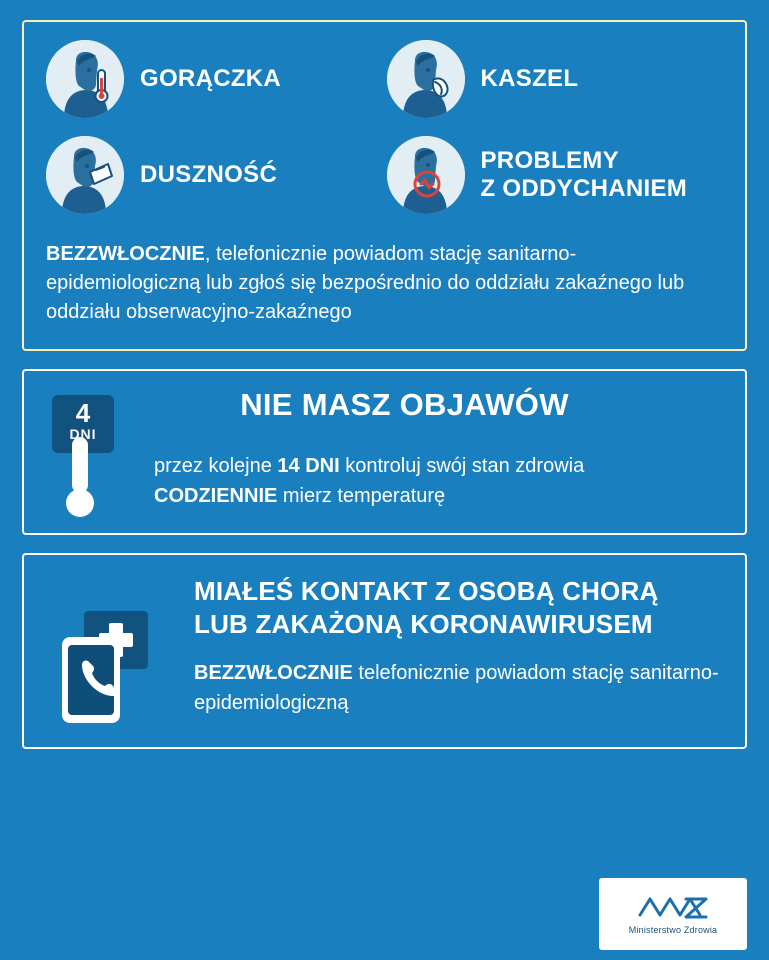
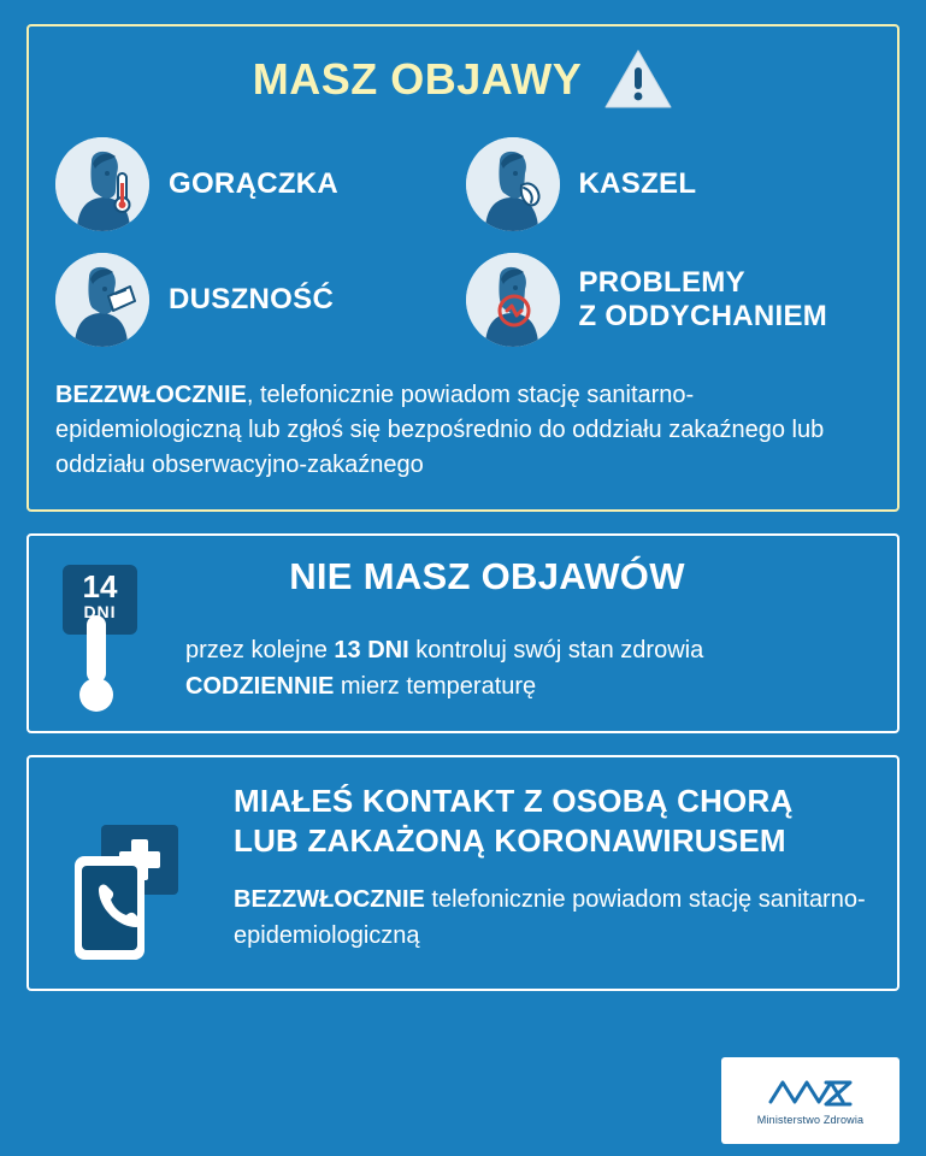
+ MASZ OBJAWY
  GORĄCZKA
  KASZEL
  DUSZNOŚĆ
  PROBLEMY
  Z ODDYCHANIEM
  BEZZWŁOCZNIE, telefonicznie powiadom stację sanitarno-epidemiologiczną lub zgłoś się bezpośrednio do oddziału zakaźnego lub oddziału obserwacyjno-zakaźnego
  NIE MASZ OBJAWÓW
- 4
+ 14
  DNI
- przez kolejne 14 DNI kontroluj swój stan zdrowia
+ przez kolejne 13 DNI kontroluj swój stan zdrowia
  CODZIENNIE mierz temperaturę
  MIAŁEŚ KONTAKT Z OSOBĄ CHORĄ
  LUB ZAKAŻONĄ KORONAWIRUSEM
  BEZZWŁOCZNIE telefonicznie powiadom stację sanitarno-epidemiologiczną
  Ministerstwo Zdrowia
